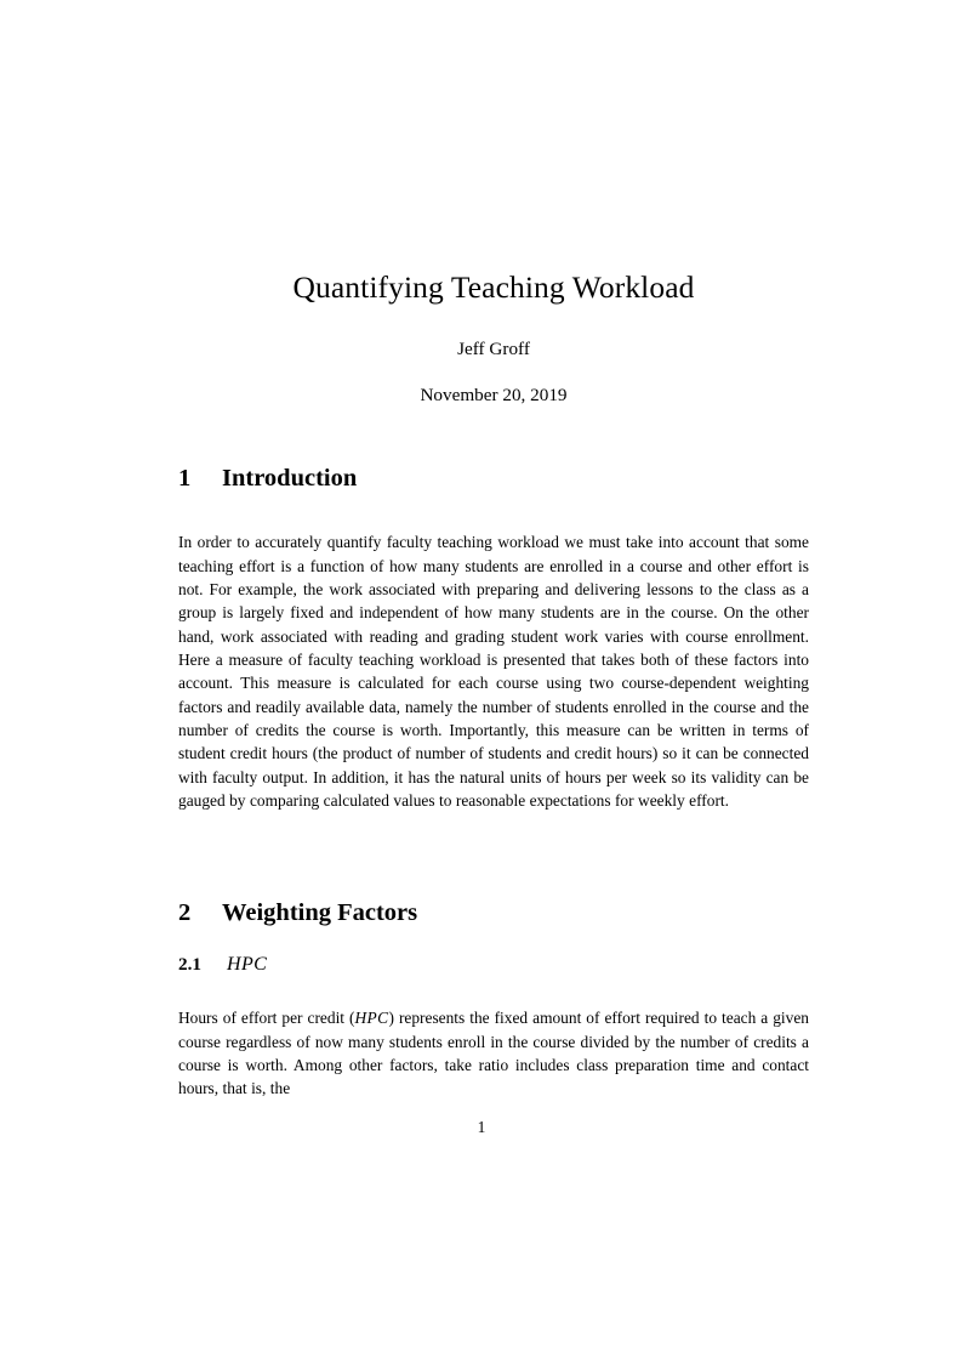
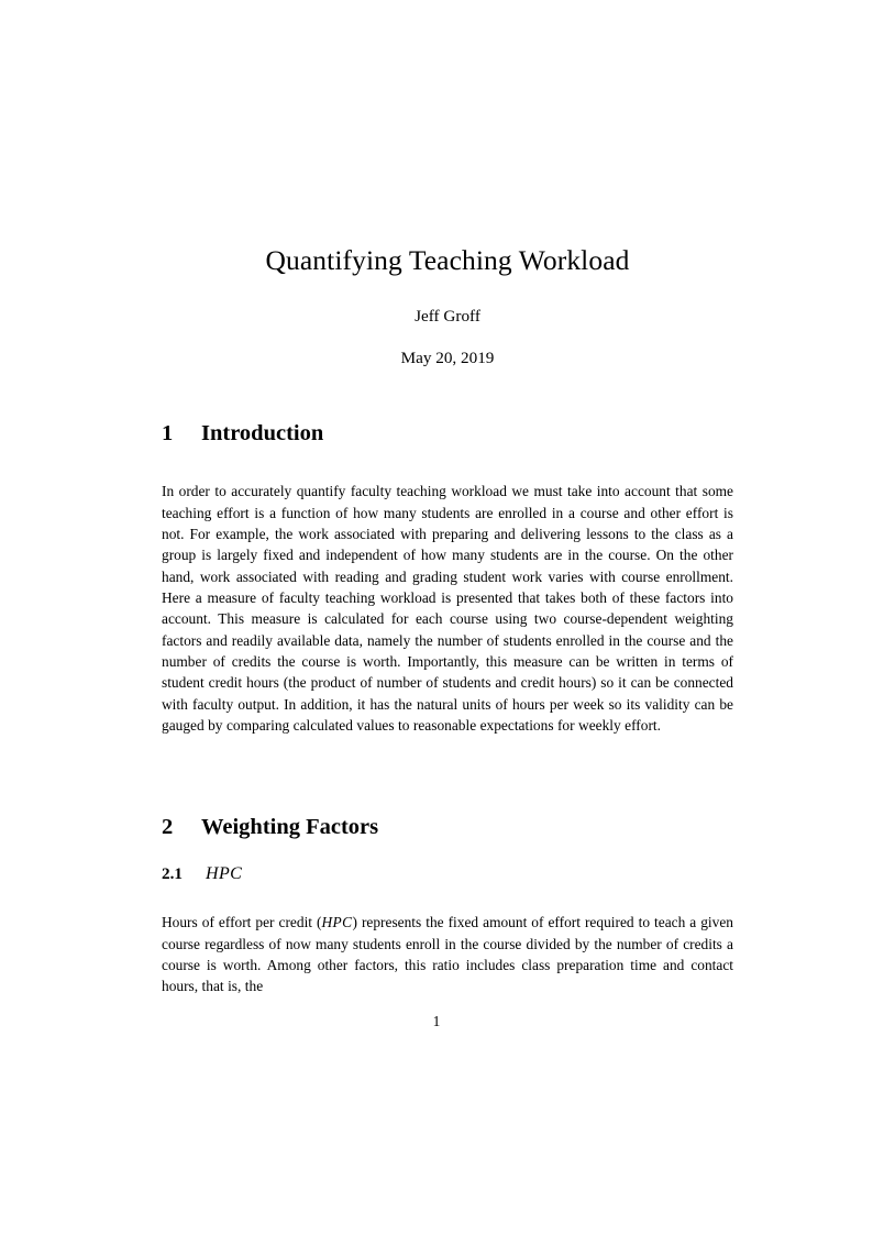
  Quantifying Teaching Workload
  Jeff Groff
- November 20, 2019
+ May 20, 2019
  1 Introduction
  In order to accurately quantify faculty teaching workload we must take into account that some teaching effort is a function of how many students are enrolled in a course and other effort is not. For example, the work associated with preparing and delivering lessons to the class as a group is largely fixed and independent of how many students are in the course. On the other hand, work associated with reading and grading student work varies with course enrollment. Here a measure of faculty teaching workload is presented that takes both of these factors into account. This measure is calculated for each course using two course-dependent weighting factors and readily available data, namely the number of students enrolled in the course and the number of credits the course is worth. Importantly, this measure can be written in terms of student credit hours (the product of number of students and credit hours) so it can be connected with faculty output. In addition, it has the natural units of hours per week so its validity can be gauged by comparing calculated values to reasonable expectations for weekly effort.
  2 Weighting Factors
  2.1 HPC
- Hours of effort per credit (HPC) represents the fixed amount of effort required to teach a given course regardless of now many students enroll in the course divided by the number of credits a course is worth. Among other factors, take ratio includes class preparation time and contact hours, that is, the
+ Hours of effort per credit (HPC) represents the fixed amount of effort required to teach a given course regardless of now many students enroll in the course divided by the number of credits a course is worth. Among other factors, this ratio includes class preparation time and contact hours, that is, the
  1
